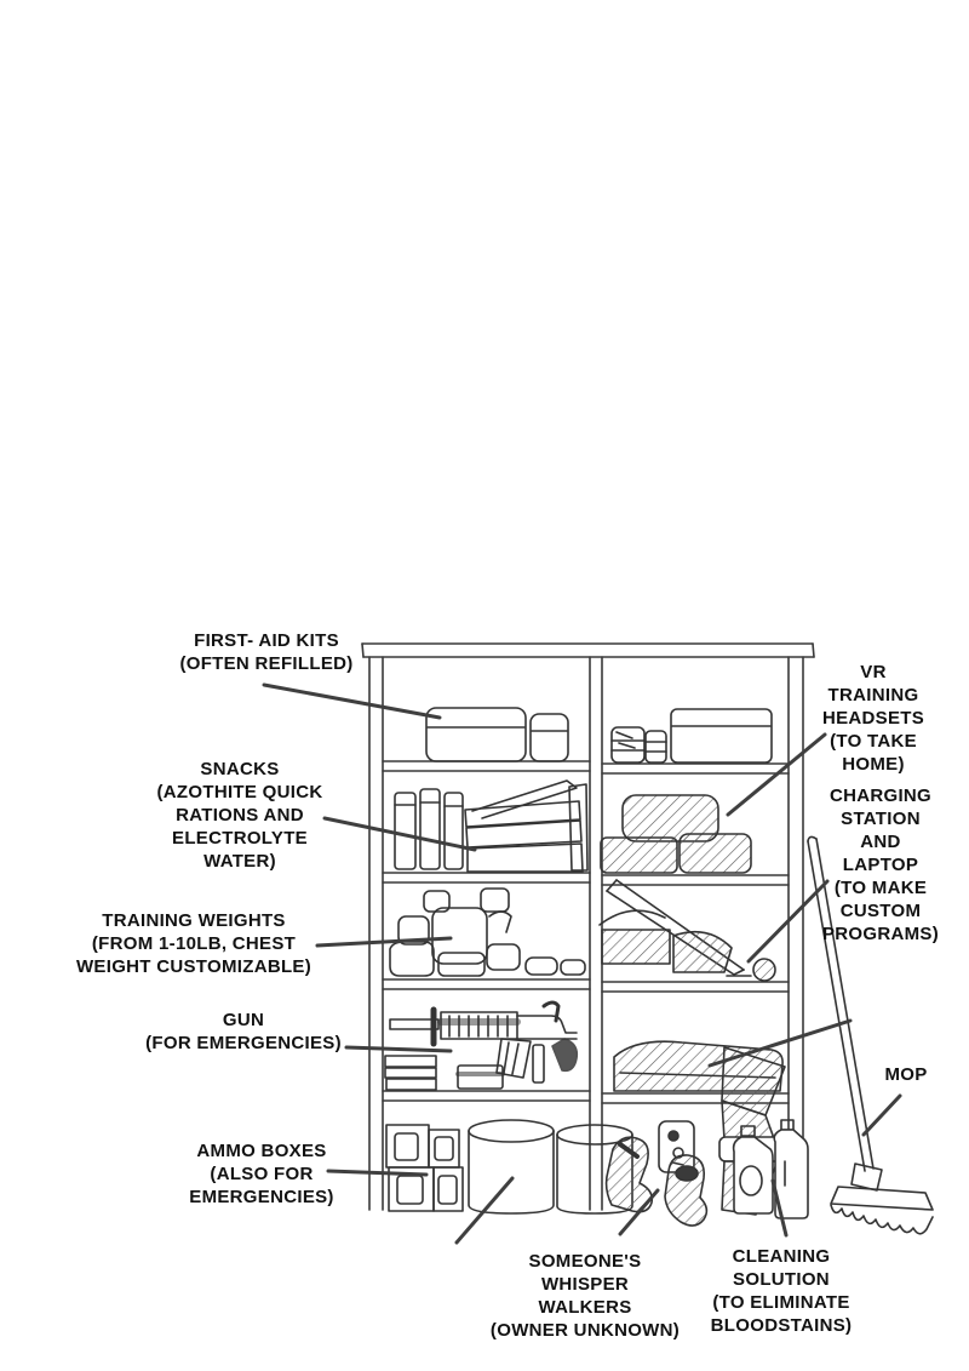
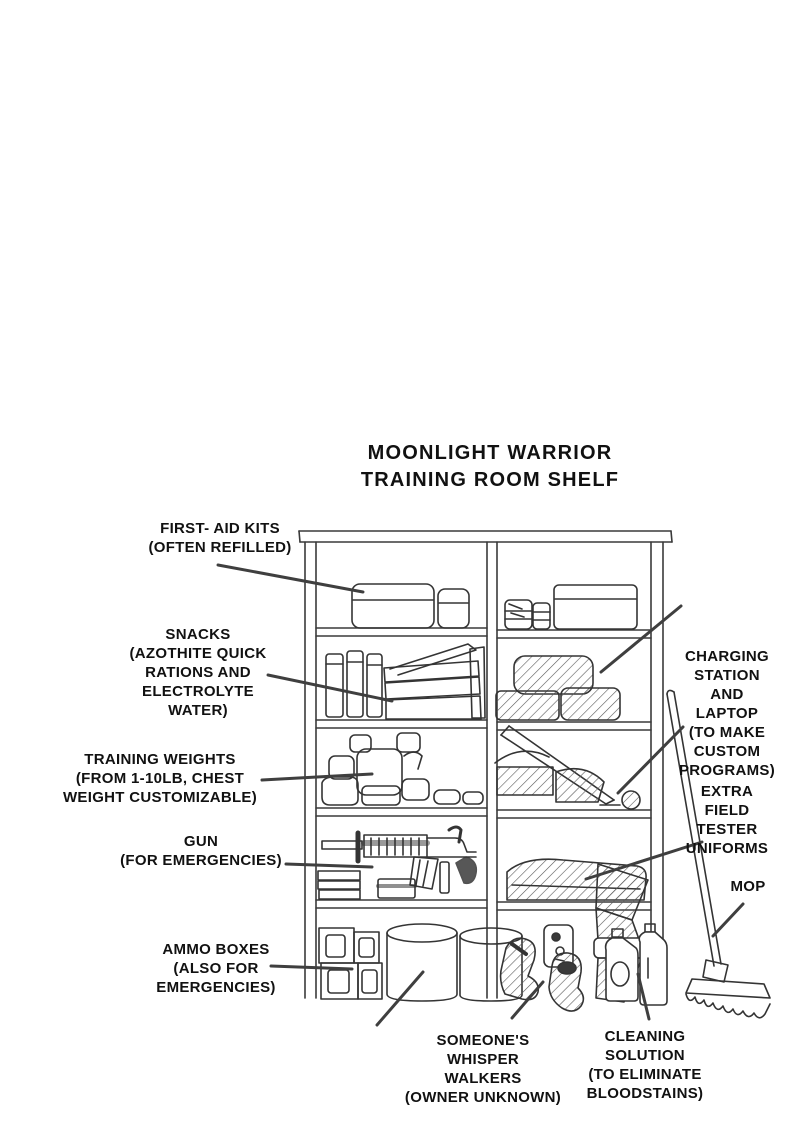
+ MOONLIGHT WARRIOR
+ TRAINING ROOM SHELF
  FIRST- AID KITS
  (OFTEN REFILLED)
  SNACKS
  (AZOTHITE QUICK
  RATIONS AND
  ELECTROLYTE
  WATER)
  TRAINING WEIGHTS
  (FROM 1-10LB, CHEST
  WEIGHT CUSTOMIZABLE)
  GUN
  (FOR EMERGENCIES)
  AMMO BOXES
  (ALSO FOR
  EMERGENCIES)
- VR TRAINING
- HEADSETS
- (TO TAKE
- HOME)
  CHARGING
  STATION AND
  LAPTOP
  (TO MAKE
  CUSTOM
  PROGRAMS)
+ EXTRA
+ FIELD TESTER
+ UNIFORMS
  MOP
  SOMEONE'S
  WHISPER
  WALKERS
  (OWNER UNKNOWN)
  CLEANING
  SOLUTION
  (TO ELIMINATE
  BLOODSTAINS)
